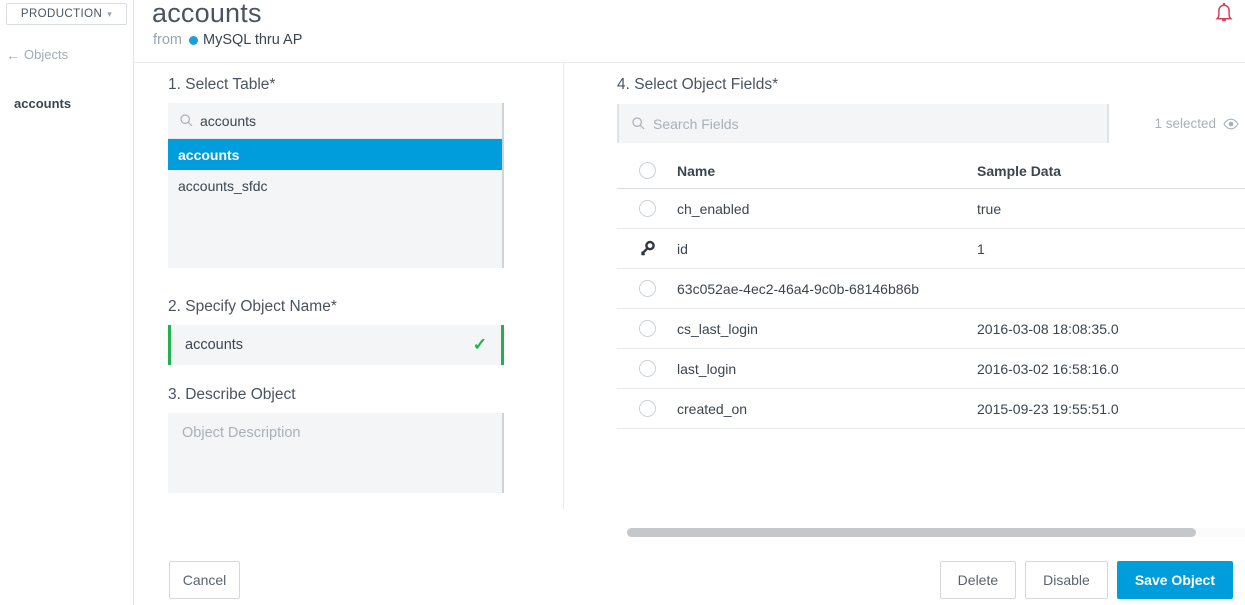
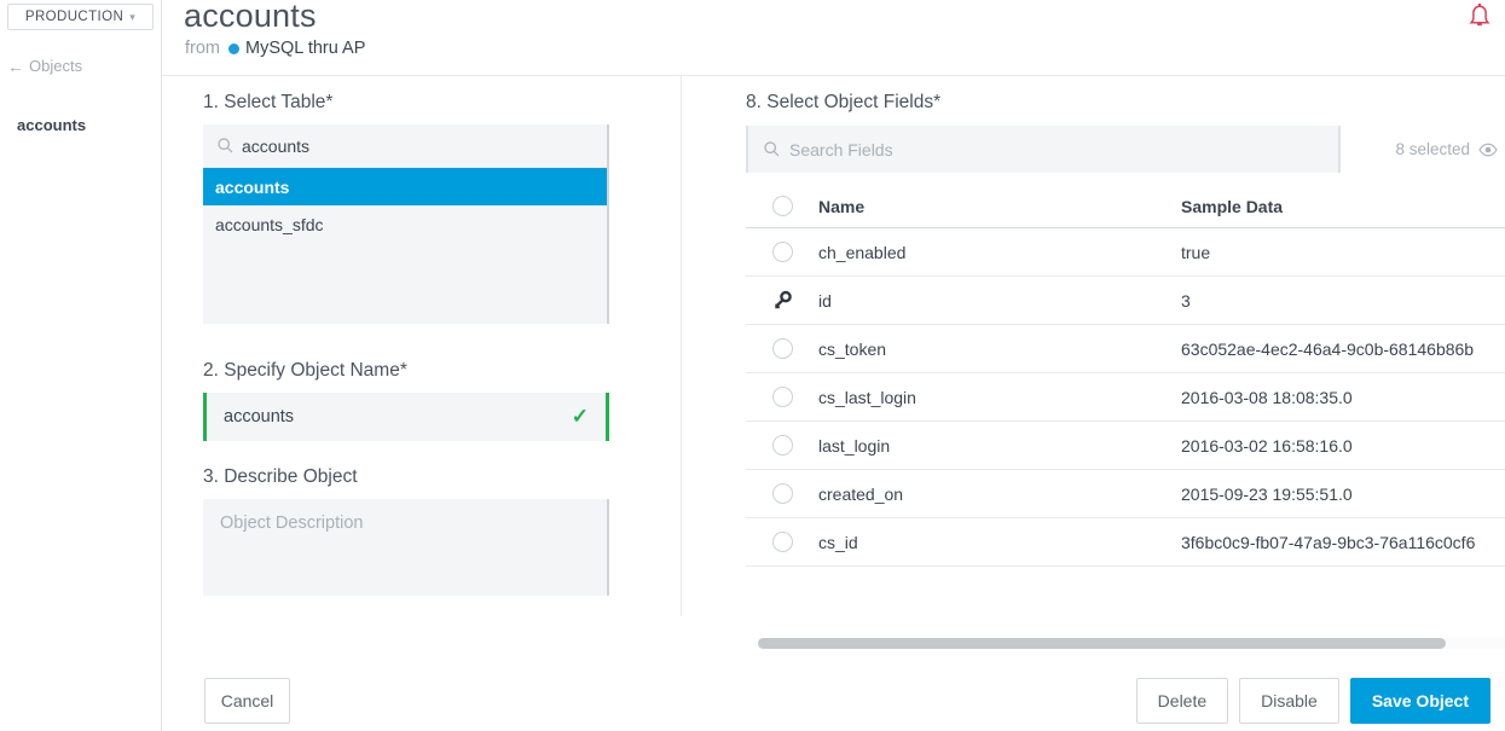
  PRODUCTION
  ▾
  ←
  Objects
  accounts
  accounts
  from
  MySQL thru AP
  1. Select Table*
  accounts
  accounts
  accounts_sfdc
  2. Specify Object Name*
  accounts
  ✓
  3. Describe Object
  Object Description
- 4. Select Object Fields*
+ 8. Select Object Fields*
  Search Fields
- 1 selected
+ 8 selected
  Name
  Sample Data
  ch_enabled
  true
  id
- 1
+ 3
+ cs_token
  63c052ae-4ec2-46a4-9c0b-68146b86b
  cs_last_login
  2016-03-08 18:08:35.0
  last_login
  2016-03-02 16:58:16.0
  created_on
  2015-09-23 19:55:51.0
+ cs_id
+ 3f6bc0c9-fb07-47a9-9bc3-76a116c0cf6
  Cancel
  Delete
  Disable
  Save Object
